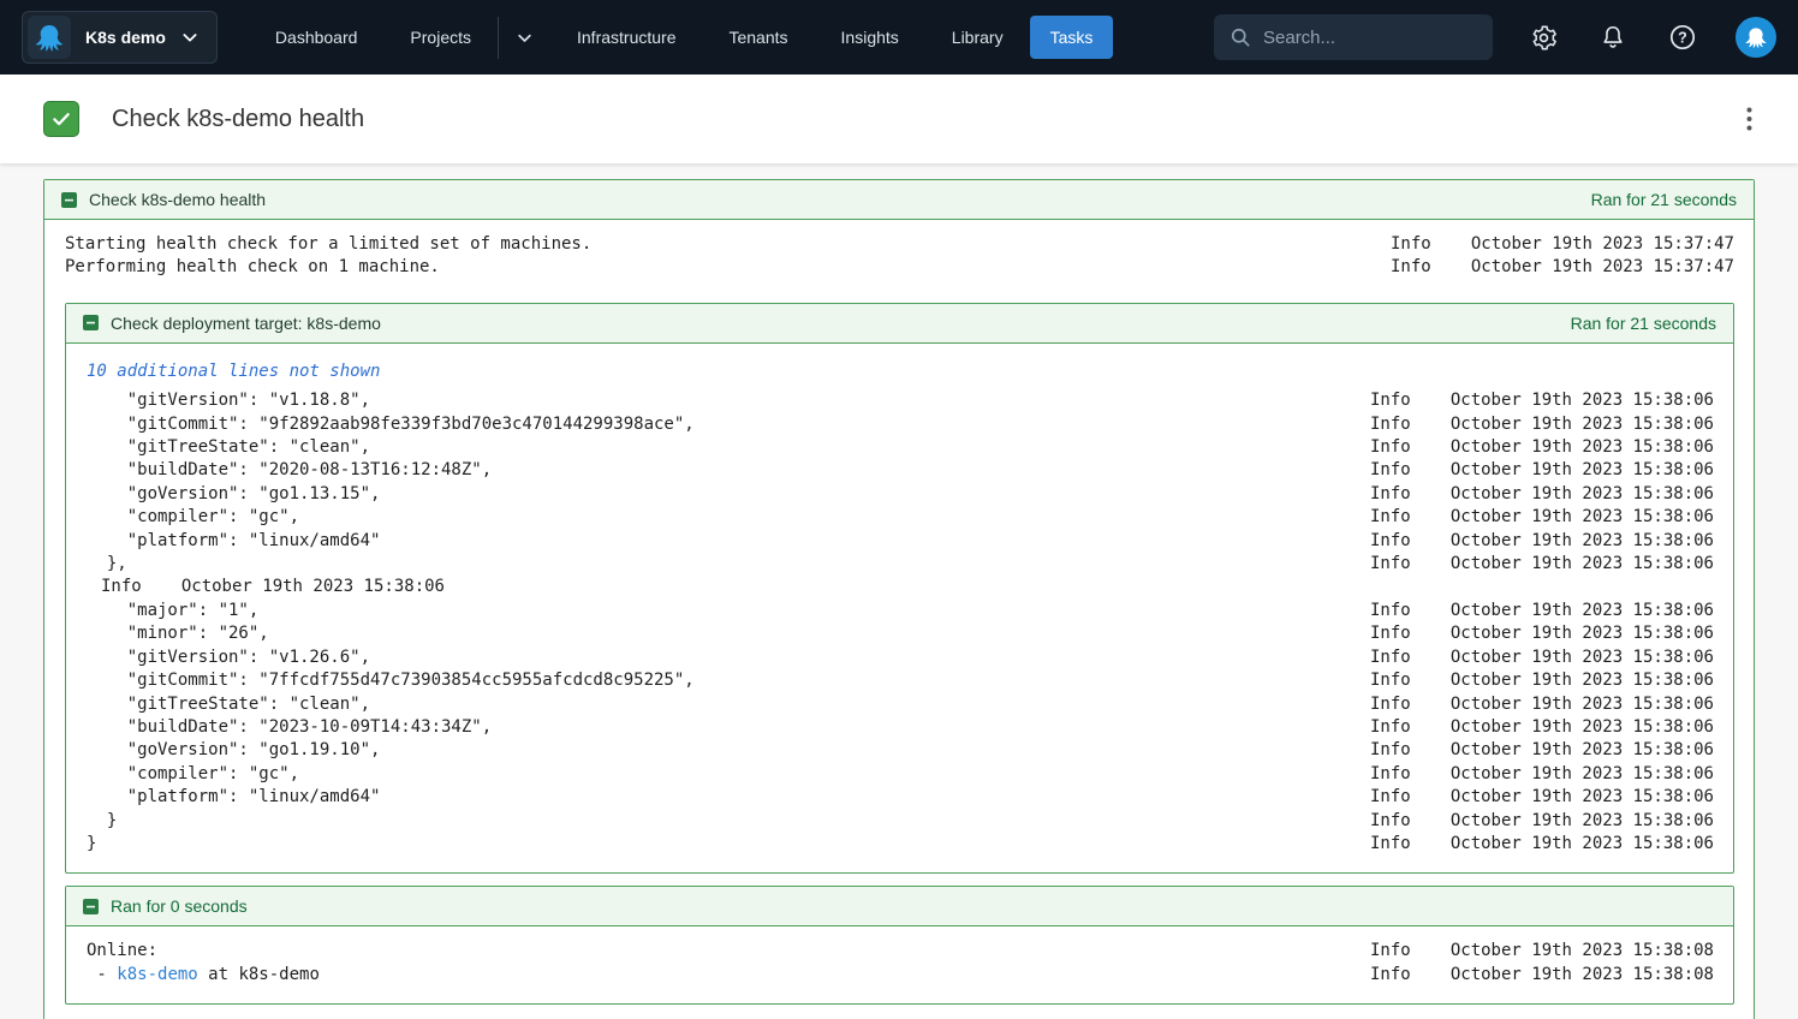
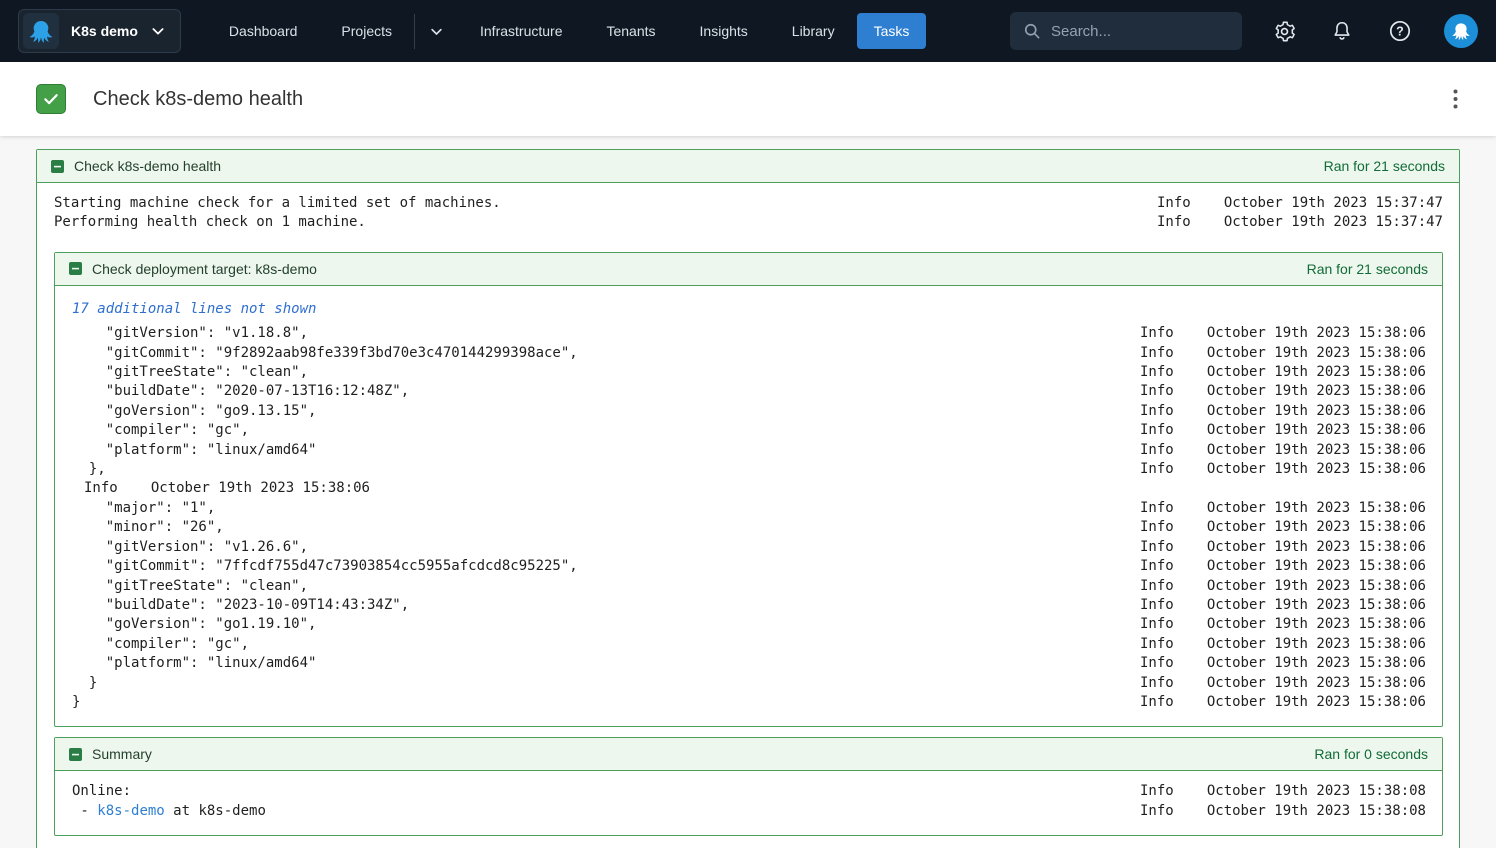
  K8s demo
  Dashboard
  Projects
  Infrastructure
  Tenants
  Insights
  Library
  Tasks
  Search...
  ?
  Check k8s-demo health
  Check k8s-demo health
  Ran for 21 seconds
- Starting health check for a limited set of machines.
+ Starting machine check for a limited set of machines.
  Info
  October 19th 2023 15:37:47
  Performing health check on 1 machine.
  Info
  October 19th 2023 15:37:47
  Check deployment target: k8s-demo
  Ran for 21 seconds
- 10 additional lines not shown
+ 17 additional lines not shown
  "gitVersion": "v1.18.8",
  Info
  October 19th 2023 15:38:06
  "gitCommit": "9f2892aab98fe339f3bd70e3c470144299398ace",
  Info
  October 19th 2023 15:38:06
  "gitTreeState": "clean",
  Info
  October 19th 2023 15:38:06
- "buildDate": "2020-08-13T16:12:48Z",
+ "buildDate": "2020-07-13T16:12:48Z",
  Info
  October 19th 2023 15:38:06
- "goVersion": "go1.13.15",
+ "goVersion": "go9.13.15",
  Info
  October 19th 2023 15:38:06
  "compiler": "gc",
  Info
  October 19th 2023 15:38:06
  "platform": "linux/amd64"
  Info
  October 19th 2023 15:38:06
  },
  Info
  October 19th 2023 15:38:06
  Info
  October 19th 2023 15:38:06
  "major": "1",
  Info
  October 19th 2023 15:38:06
  "minor": "26",
  Info
  October 19th 2023 15:38:06
  "gitVersion": "v1.26.6",
  Info
  October 19th 2023 15:38:06
  "gitCommit": "7ffcdf755d47c73903854cc5955afcdcd8c95225",
  Info
  October 19th 2023 15:38:06
  "gitTreeState": "clean",
  Info
  October 19th 2023 15:38:06
  "buildDate": "2023-10-09T14:43:34Z",
  Info
  October 19th 2023 15:38:06
  "goVersion": "go1.19.10",
  Info
  October 19th 2023 15:38:06
  "compiler": "gc",
  Info
  October 19th 2023 15:38:06
  "platform": "linux/amd64"
  Info
  October 19th 2023 15:38:06
  }
  Info
  October 19th 2023 15:38:06
  }
  Info
  October 19th 2023 15:38:06
+ Summary
  Ran for 0 seconds
  Online:
  Info
  October 19th 2023 15:38:08
  - k8s-demo at k8s-demo
  Info
  October 19th 2023 15:38:08
